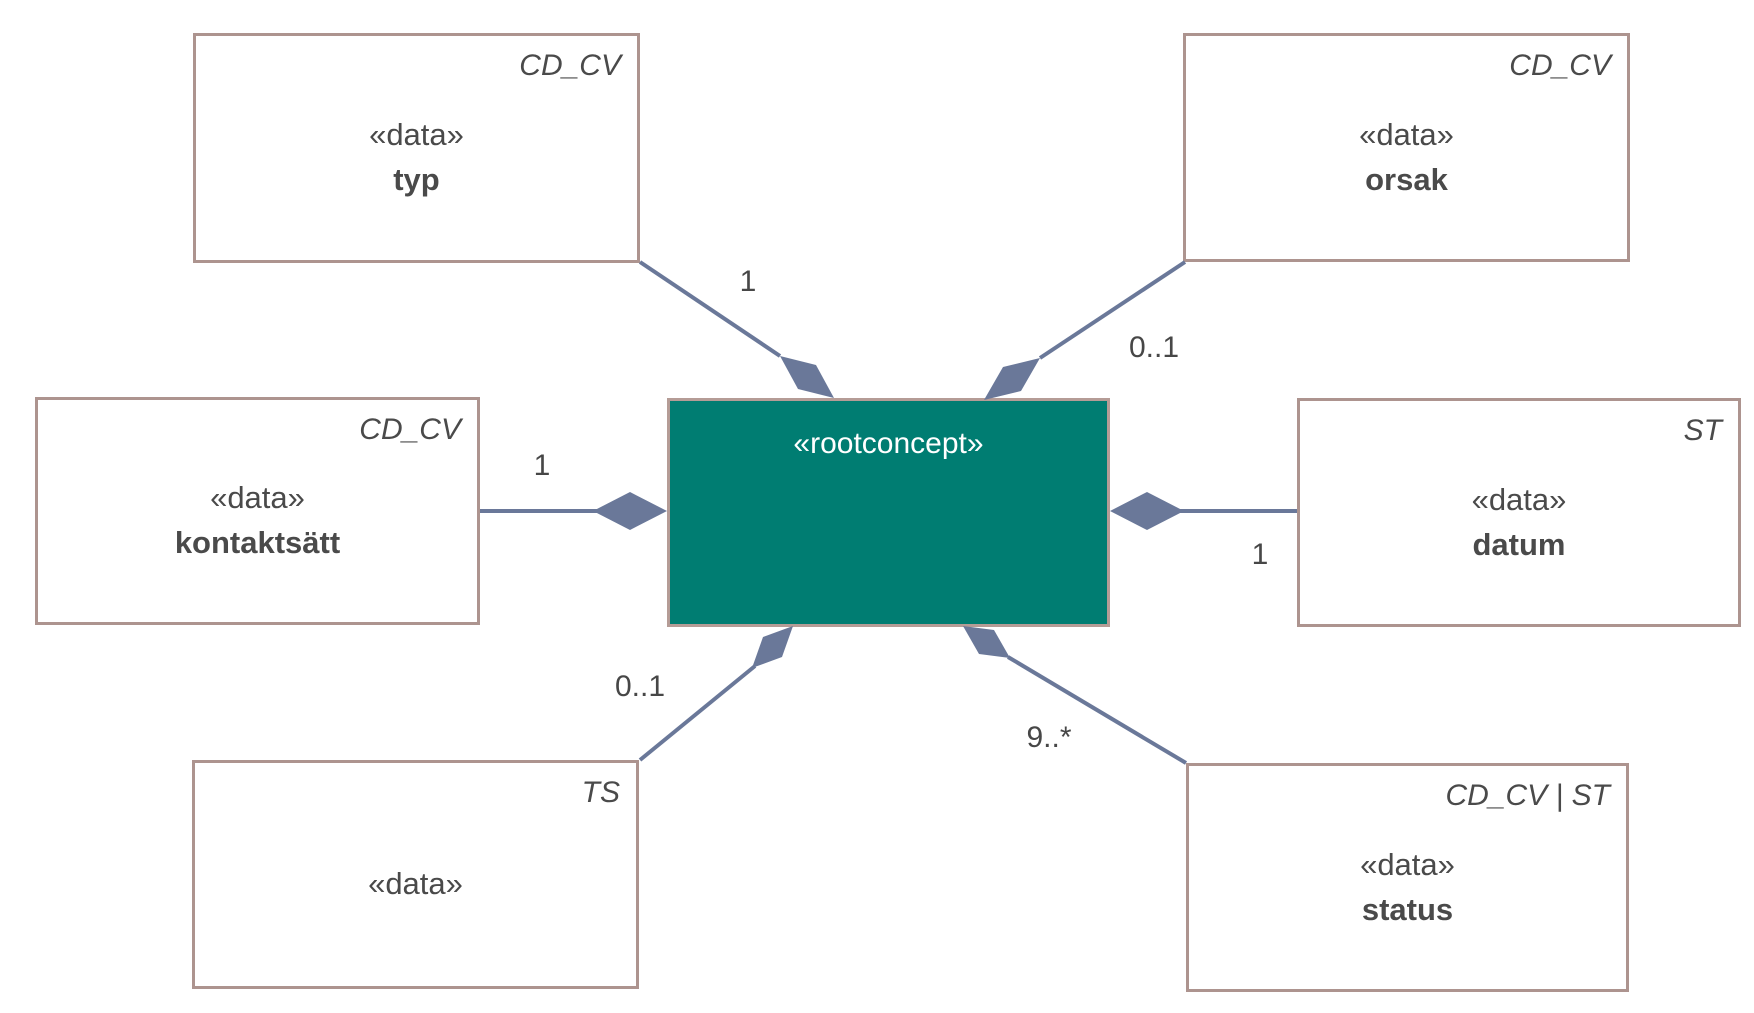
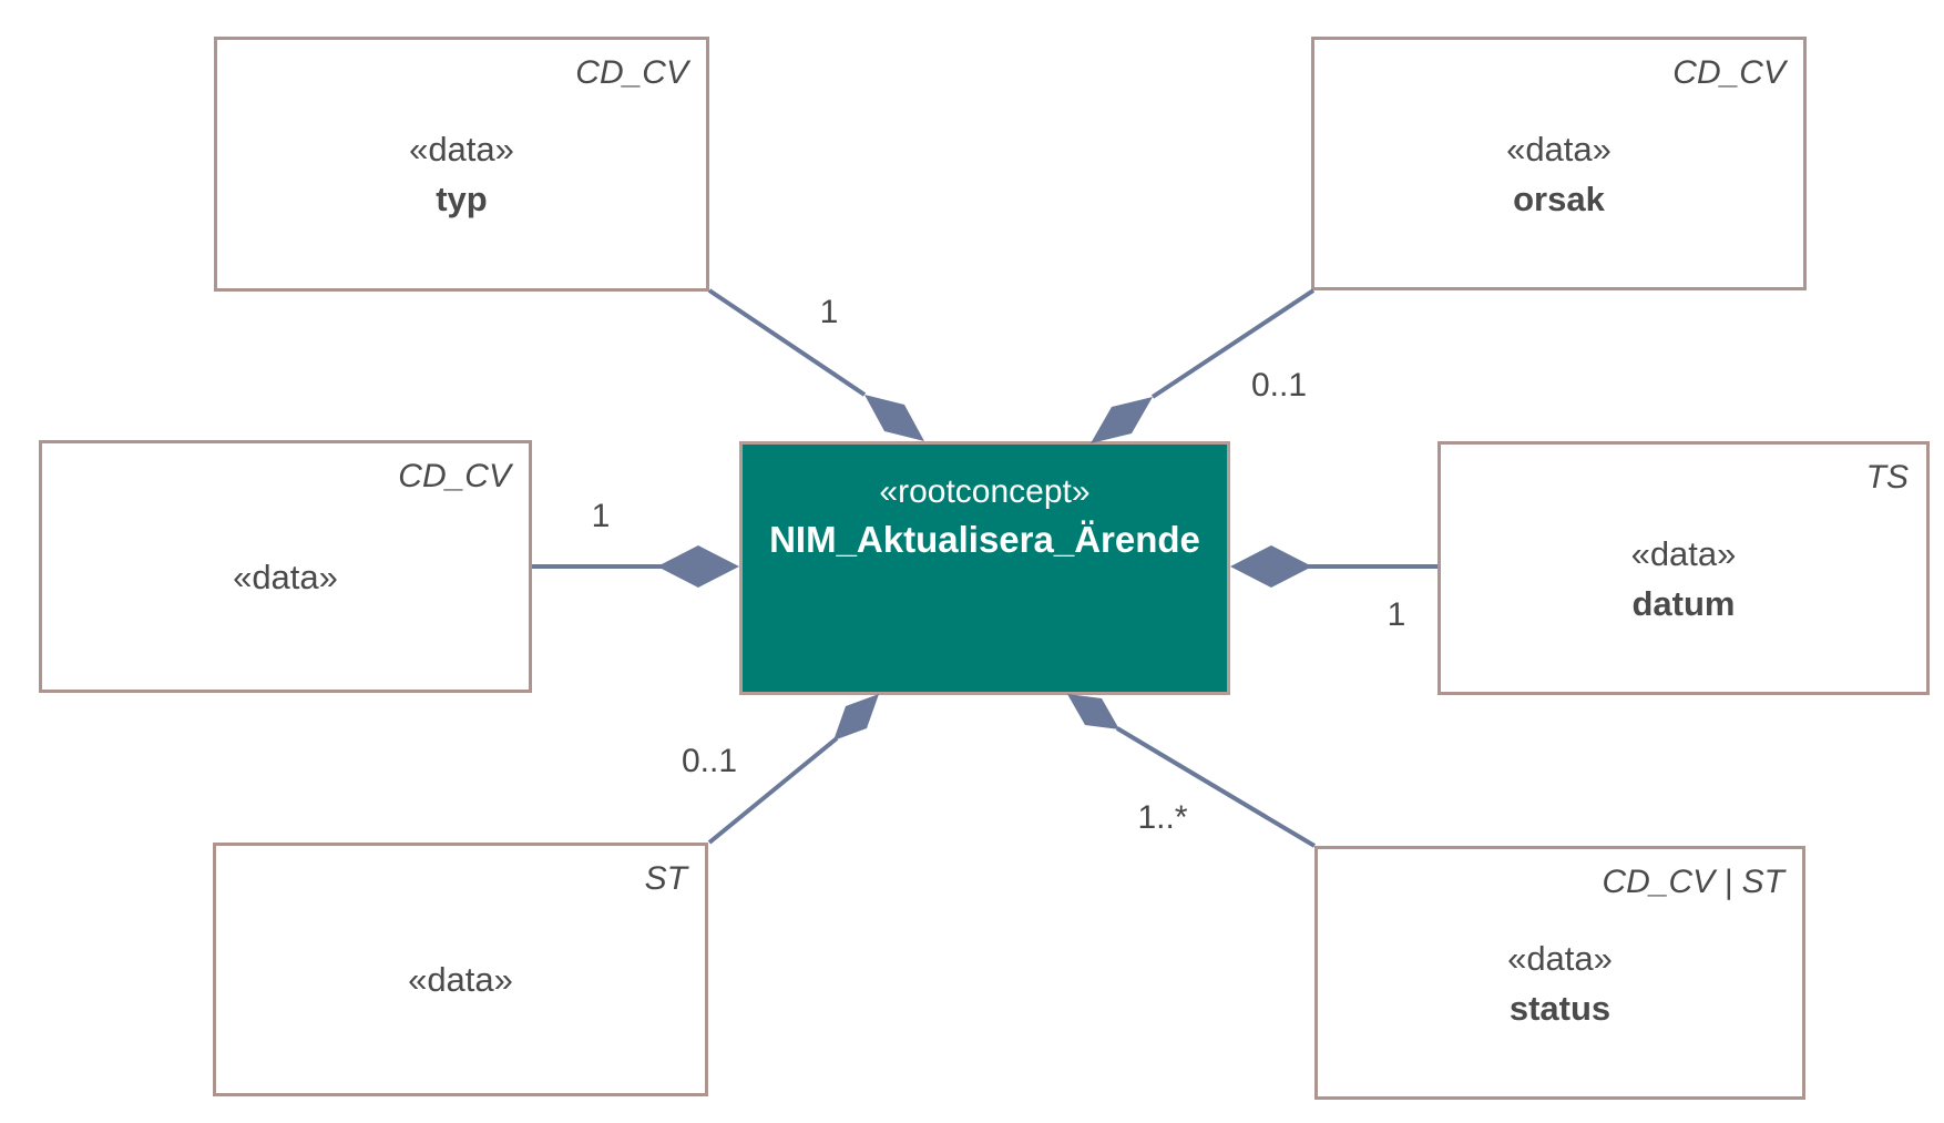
  «rootconcept»
+ NIM_Aktualisera_Ärende
  CD_CV
  «data»
  typ
  CD_CV
  «data»
  orsak
  CD_CV
  «data»
- kontaktsätt
- ST
+ TS
  «data»
  datum
- TS
+ ST
  «data»
  CD_CV | ST
  «data»
  status
  1
  0..1
  1
  1
  0..1
- 9..*
+ 1..*
